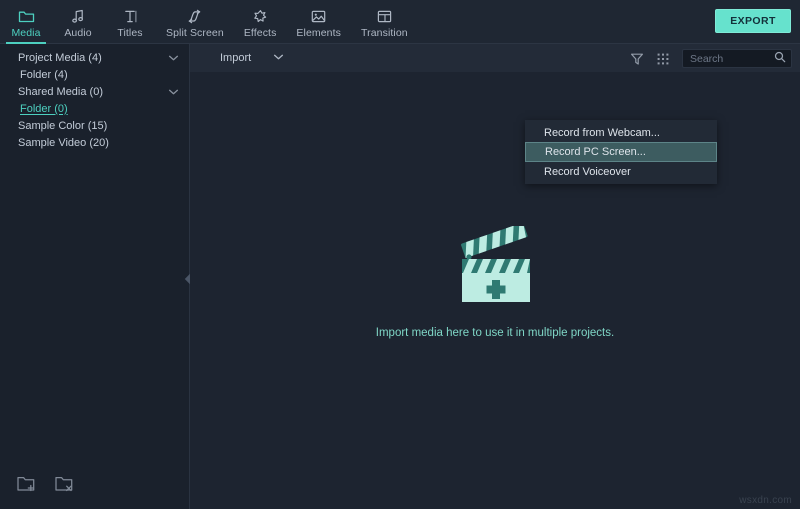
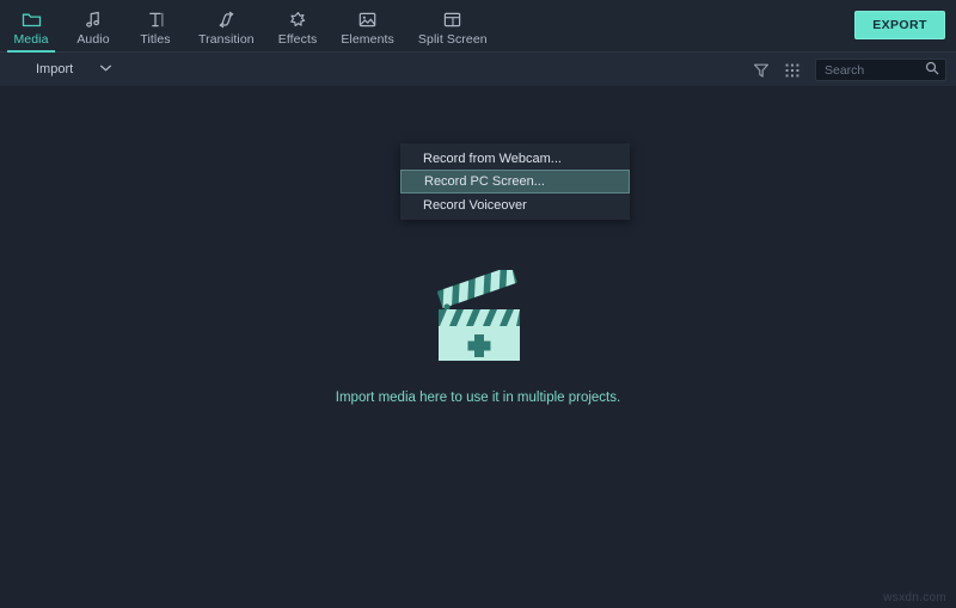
  Media
  Audio
  Titles
- Split Screen
+ Transition
  Effects
  Elements
- Transition
+ Split Screen
  EXPORT
- Project Media (4)
- Folder (4)
- Shared Media (0)
- Folder (0)
- Sample Color (15)
- Sample Video (20)
  Import
  Search
  Import media here to use it in multiple projects.
  Record from Webcam...
  Record PC Screen...
  Record Voiceover
  wsxdn.com
